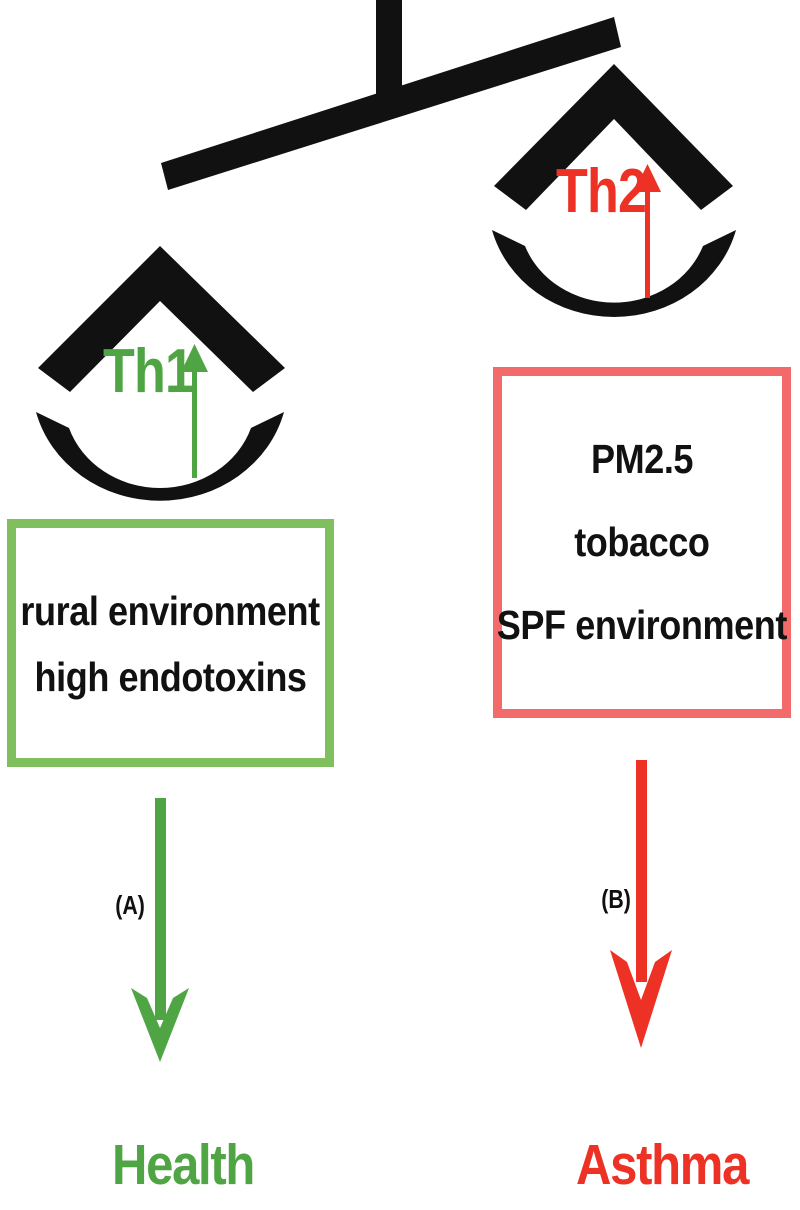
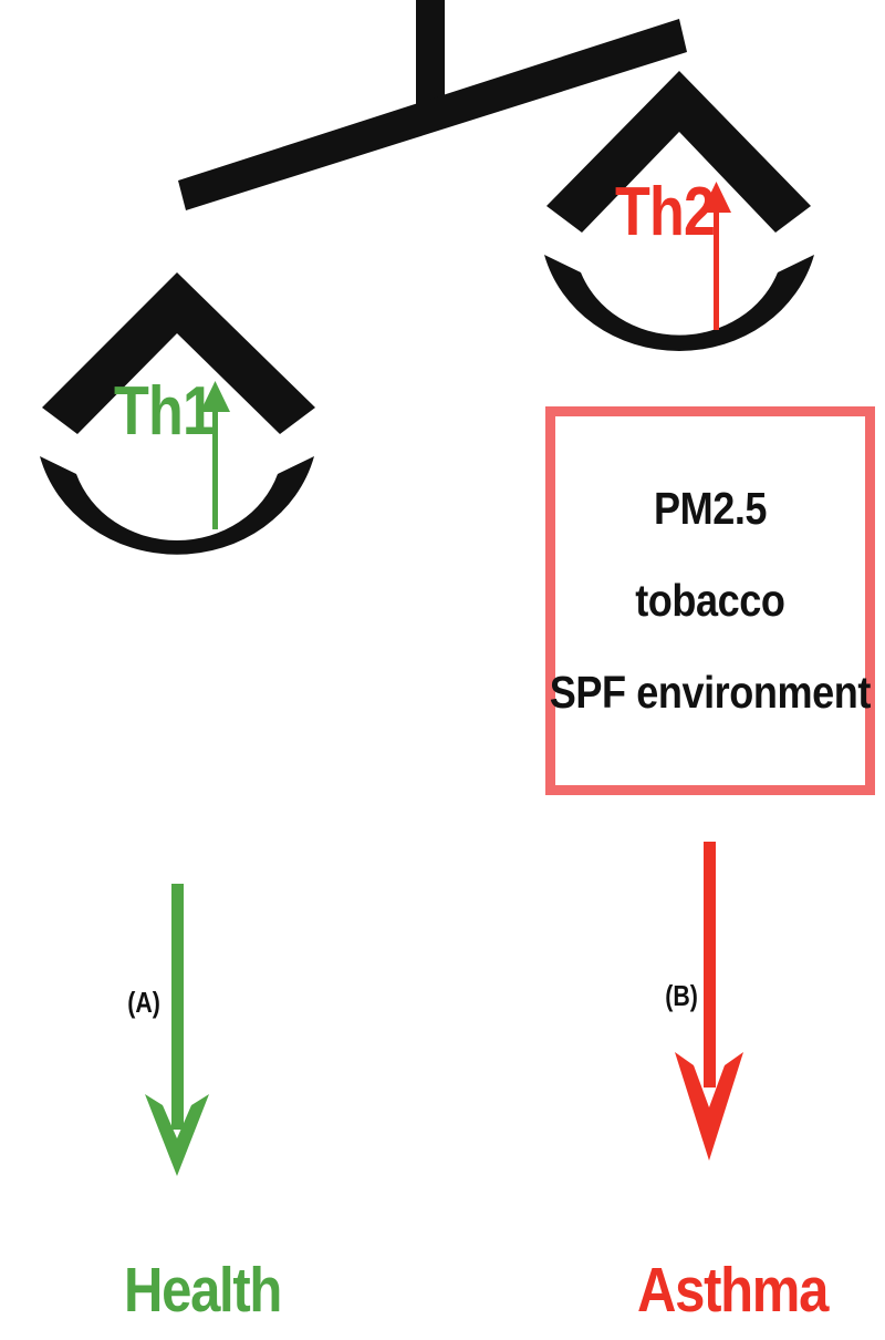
  Th1
  Th2
- rural environment
- high endotoxins
  PM2.5
  tobacco
  SPF environment
  (A)
  (B)
  Health
  Asthma
